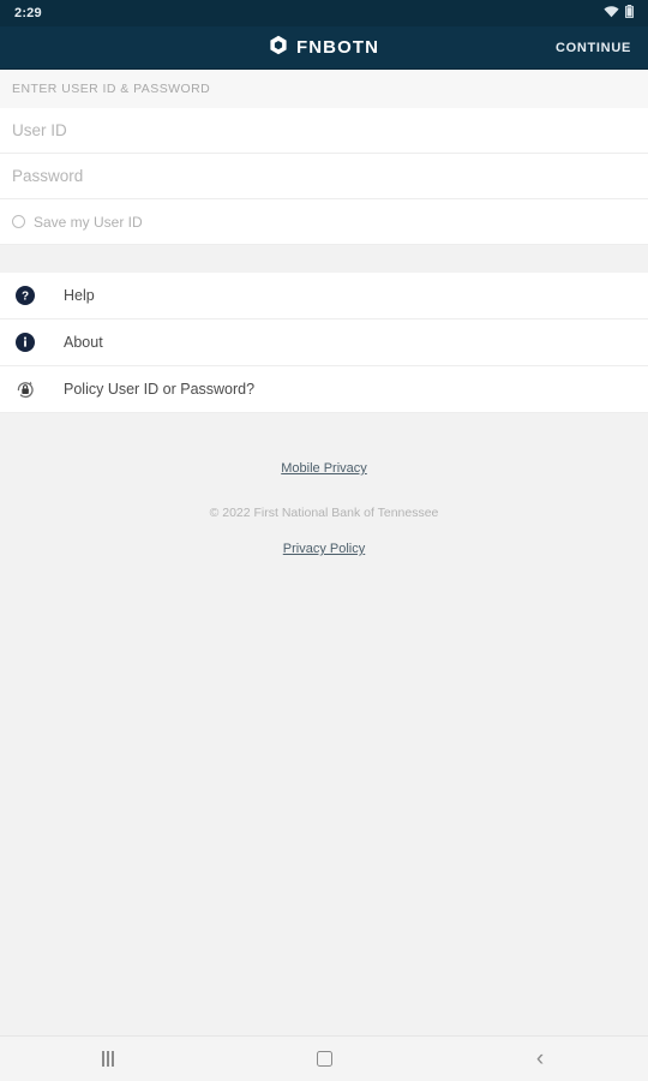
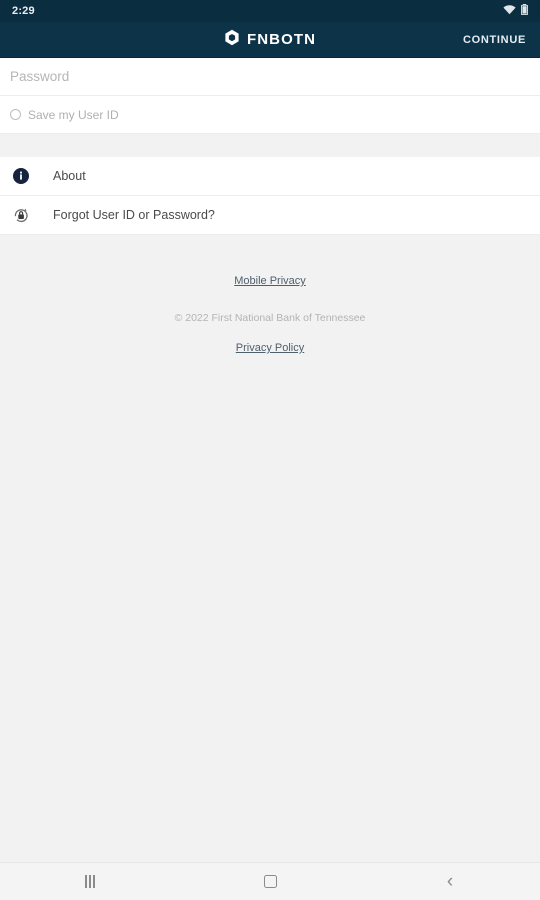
  2:29
  FNBOTN
  CONTINUE
- ENTER USER ID & PASSWORD
- User ID
  Password
  Save my User ID
- ?
- Help
  About
- Policy User ID or Password?
+ Forgot User ID or Password?
  Mobile Privacy
  © 2022 First National Bank of Tennessee
  Privacy Policy
  ‹
